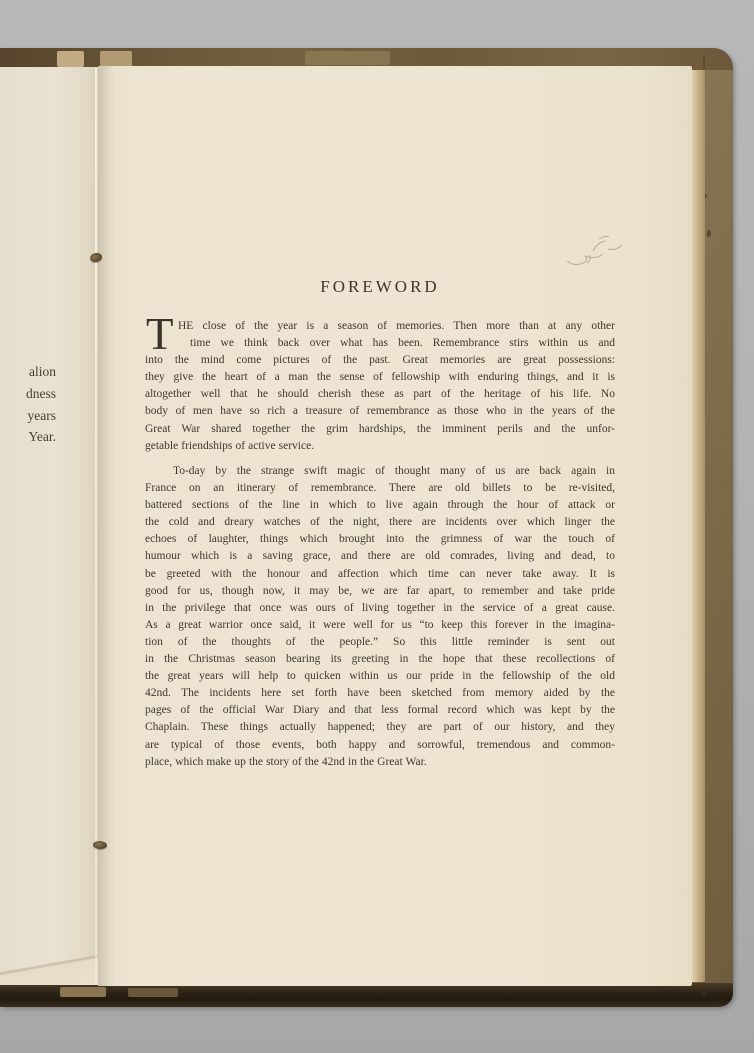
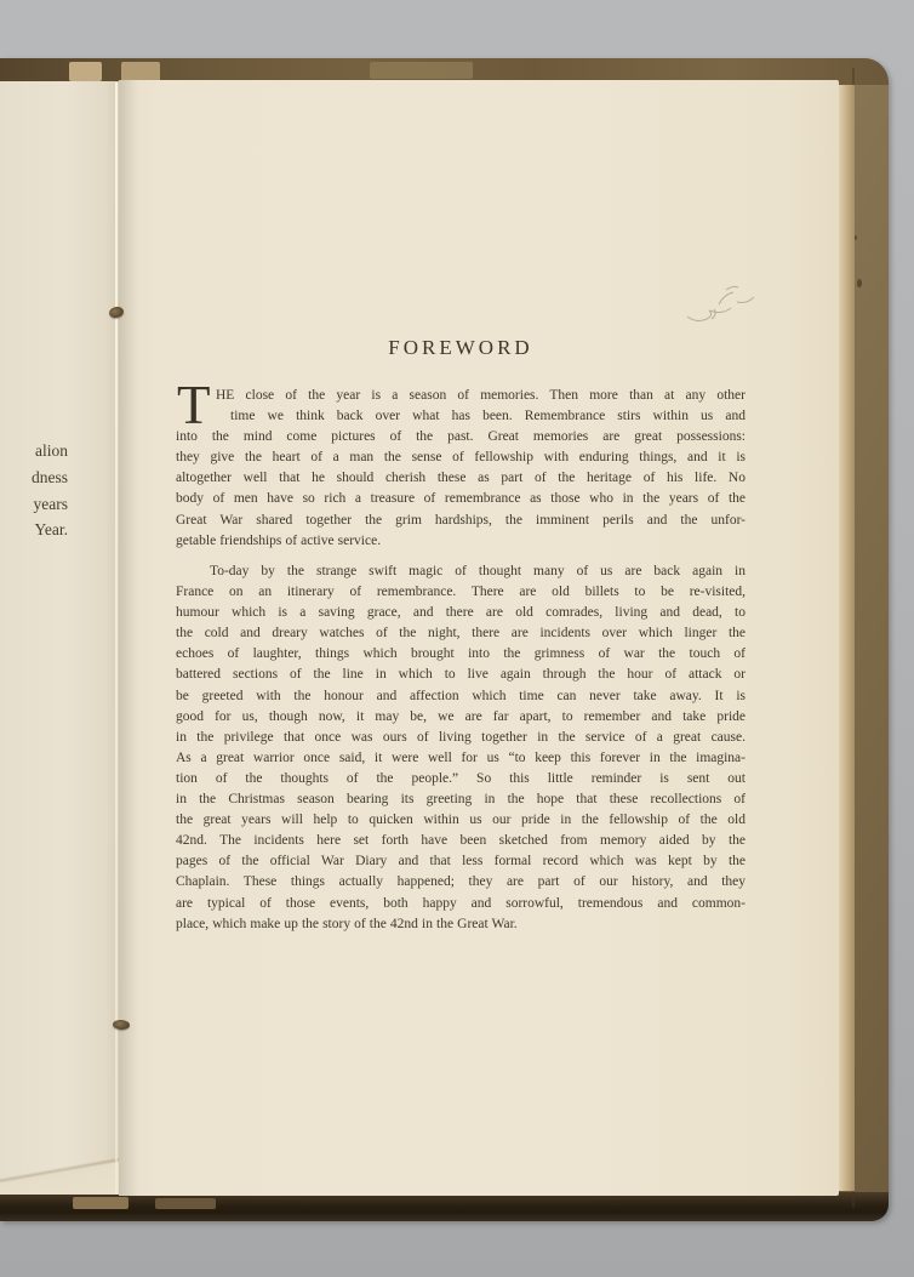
  alion
  dness
  years
  Year.
  FOREWORD
  T
  HE close of the year is a season of memories. Then more than at any other
  time we think back over what has been. Remembrance stirs within us and
  into the mind come pictures of the past. Great memories are great possessions:
  they give the heart of a man the sense of fellowship with enduring things, and it is
  altogether well that he should cherish these as part of the heritage of his life. No
  body of men have so rich a treasure of remembrance as those who in the years of the
  Great War shared together the grim hardships, the imminent perils and the unfor-
  getable friendships of active service.
  To-day by the strange swift magic of thought many of us are back again in
  France on an itinerary of remembrance. There are old billets to be re-visited,
- battered sections of the line in which to live again through the hour of attack or
+ humour which is a saving grace, and there are old comrades, living and dead, to
  the cold and dreary watches of the night, there are incidents over which linger the
  echoes of laughter, things which brought into the grimness of war the touch of
- humour which is a saving grace, and there are old comrades, living and dead, to
+ battered sections of the line in which to live again through the hour of attack or
  be greeted with the honour and affection which time can never take away. It is
  good for us, though now, it may be, we are far apart, to remember and take pride
  in the privilege that once was ours of living together in the service of a great cause.
  As a great warrior once said, it were well for us “to keep this forever in the imagina-
  tion of the thoughts of the people.” So this little reminder is sent out
  in the Christmas season bearing its greeting in the hope that these recollections of
  the great years will help to quicken within us our pride in the fellowship of the old
  42nd. The incidents here set forth have been sketched from memory aided by the
  pages of the official War Diary and that less formal record which was kept by the
  Chaplain. These things actually happened; they are part of our history, and they
  are typical of those events, both happy and sorrowful, tremendous and common-
  place, which make up the story of the 42nd in the Great War.
